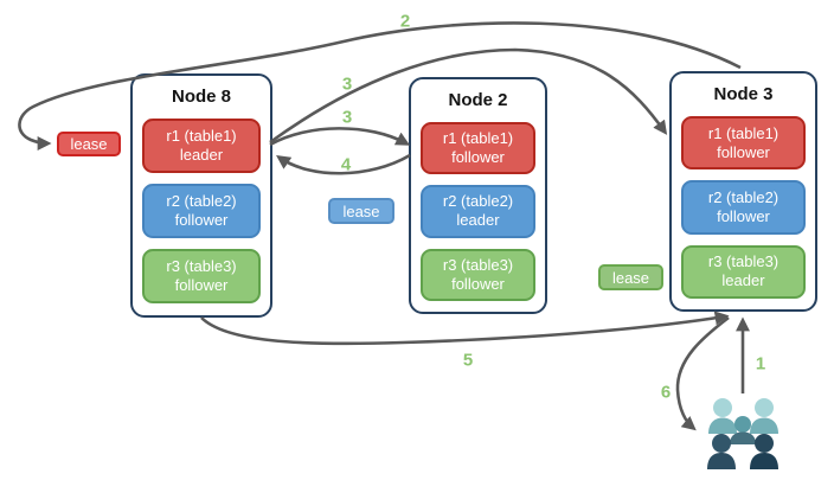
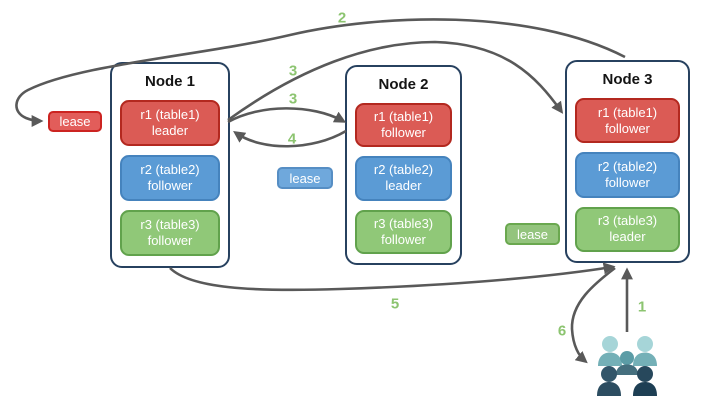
- Node 8
+ Node 1
  r1 (table1)
  leader
  r2 (table2)
  follower
  r3 (table3)
  follower
  Node 2
  r1 (table1)
  follower
  r2 (table2)
  leader
  r3 (table3)
  follower
  Node 3
  r1 (table1)
  follower
  r2 (table2)
  follower
  r3 (table3)
  leader
  lease
  lease
  lease
  2
  3
  3
  4
  5
  1
  6
